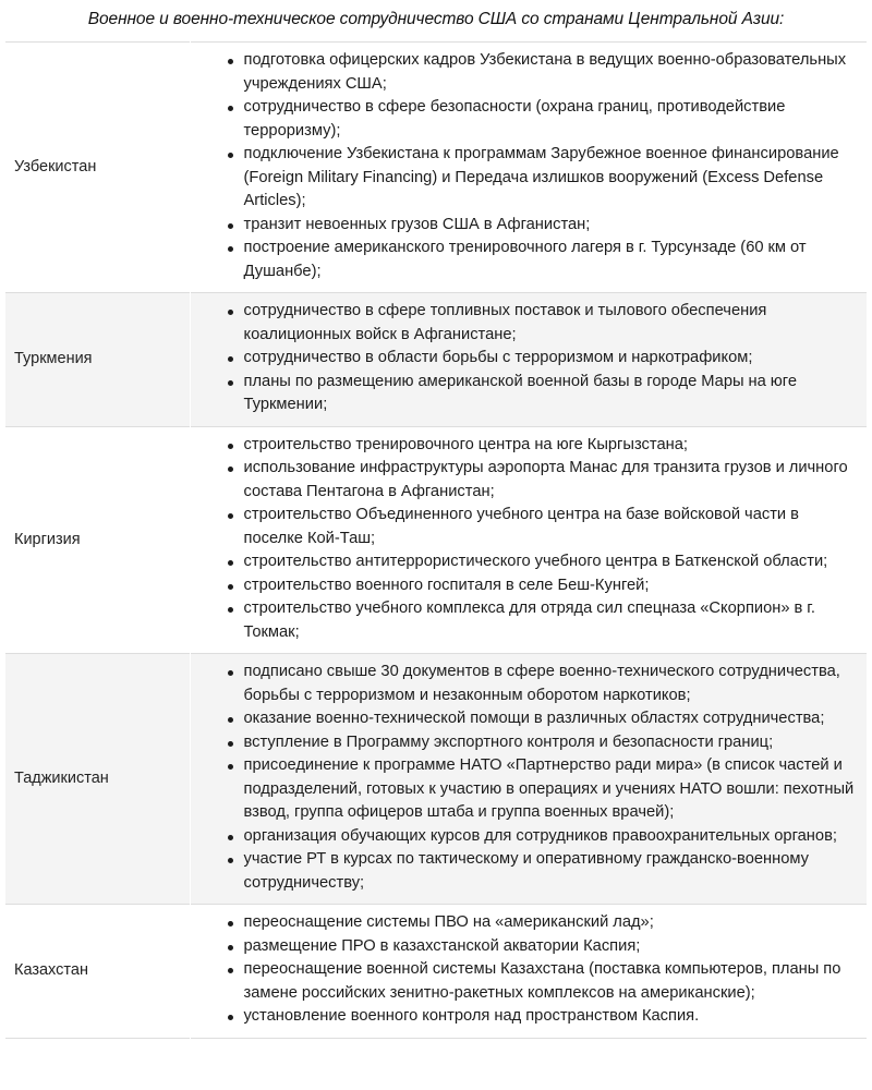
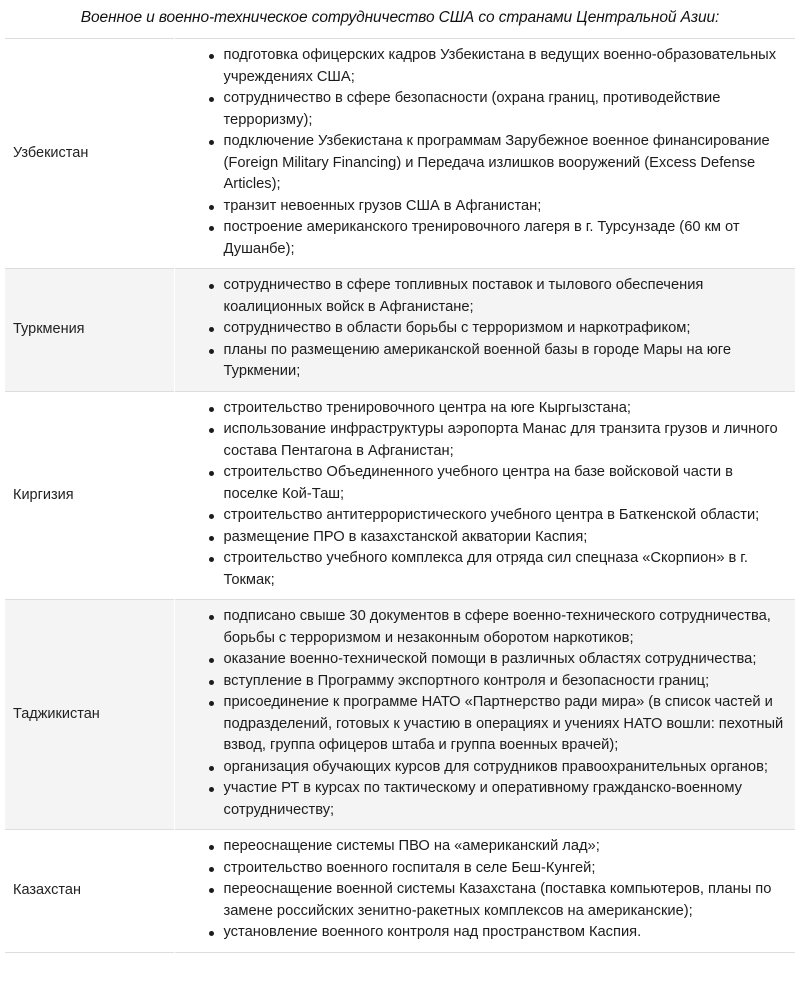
  Военное и военно-техническое сотрудничество США со странами Центральной Азии:
  Узбекистан	подготовка офицерских кадров Узбекистана в ведущих военно-образовательных учреждениях США;сотрудничество в сфере безопасности (охрана границ, противодействие терроризму);подключение Узбекистана к программам Зарубежное военное финансирование (Foreign Military Financing) и Передача излишков вооружений (Excess Defense Articles);транзит невоенных грузов США в Афганистан;построение американского тренировочного лагеря в г. Турсунзаде (60 км от Душанбе);
  Туркмения	сотрудничество в сфере топливных поставок и тылового обеспечения коалиционных войск в Афганистане;сотрудничество в области борьбы с терроризмом и наркотрафиком;планы по размещению американской военной базы в городе Мары на юге Туркмении;
- Киргизия	строительство тренировочного центра на юге Кыргызстана;использование инфраструктуры аэропорта Манас для транзита грузов и личного состава Пентагона в Афганистан;строительство Объединенного учебного центра на базе войсковой части в поселке Кой-Таш;строительство антитеррористического учебного центра в Баткенской области;строительство военного госпиталя в селе Беш-Кунгей;строительство учебного комплекса для отряда сил спецназа «Скорпион» в г. Токмак;
+ Киргизия	строительство тренировочного центра на юге Кыргызстана;использование инфраструктуры аэропорта Манас для транзита грузов и личного состава Пентагона в Афганистан;строительство Объединенного учебного центра на базе войсковой части в поселке Кой-Таш;строительство антитеррористического учебного центра в Баткенской области;размещение ПРО в казахстанской акватории Каспия;строительство учебного комплекса для отряда сил спецназа «Скорпион» в г. Токмак;
  Таджикистан	подписано свыше 30 документов в сфере военно-технического сотрудничества, борьбы с терроризмом и незаконным оборотом наркотиков;оказание военно-технической помощи в различных областях сотрудничества;вступление в Программу экспортного контроля и безопасности границ;присоединение к программе НАТО «Партнерство ради мира» (в список частей и подразделений, готовых к участию в операциях и учениях НАТО вошли: пехотный взвод, группа офицеров штаба и группа военных врачей);организация обучающих курсов для сотрудников правоохранительных органов;участие РТ в курсах по тактическому и оперативному гражданско-военному сотрудничеству;
- Казахстан	переоснащение системы ПВО на «американский лад»;размещение ПРО в казахстанской акватории Каспия;переоснащение военной системы Казахстана (поставка компьютеров, планы по замене российских зенитно-ракетных комплексов на американские);установление военного контроля над пространством Каспия.
+ Казахстан	переоснащение системы ПВО на «американский лад»;строительство военного госпиталя в селе Беш-Кунгей;переоснащение военной системы Казахстана (поставка компьютеров, планы по замене российских зенитно-ракетных комплексов на американские);установление военного контроля над пространством Каспия.
